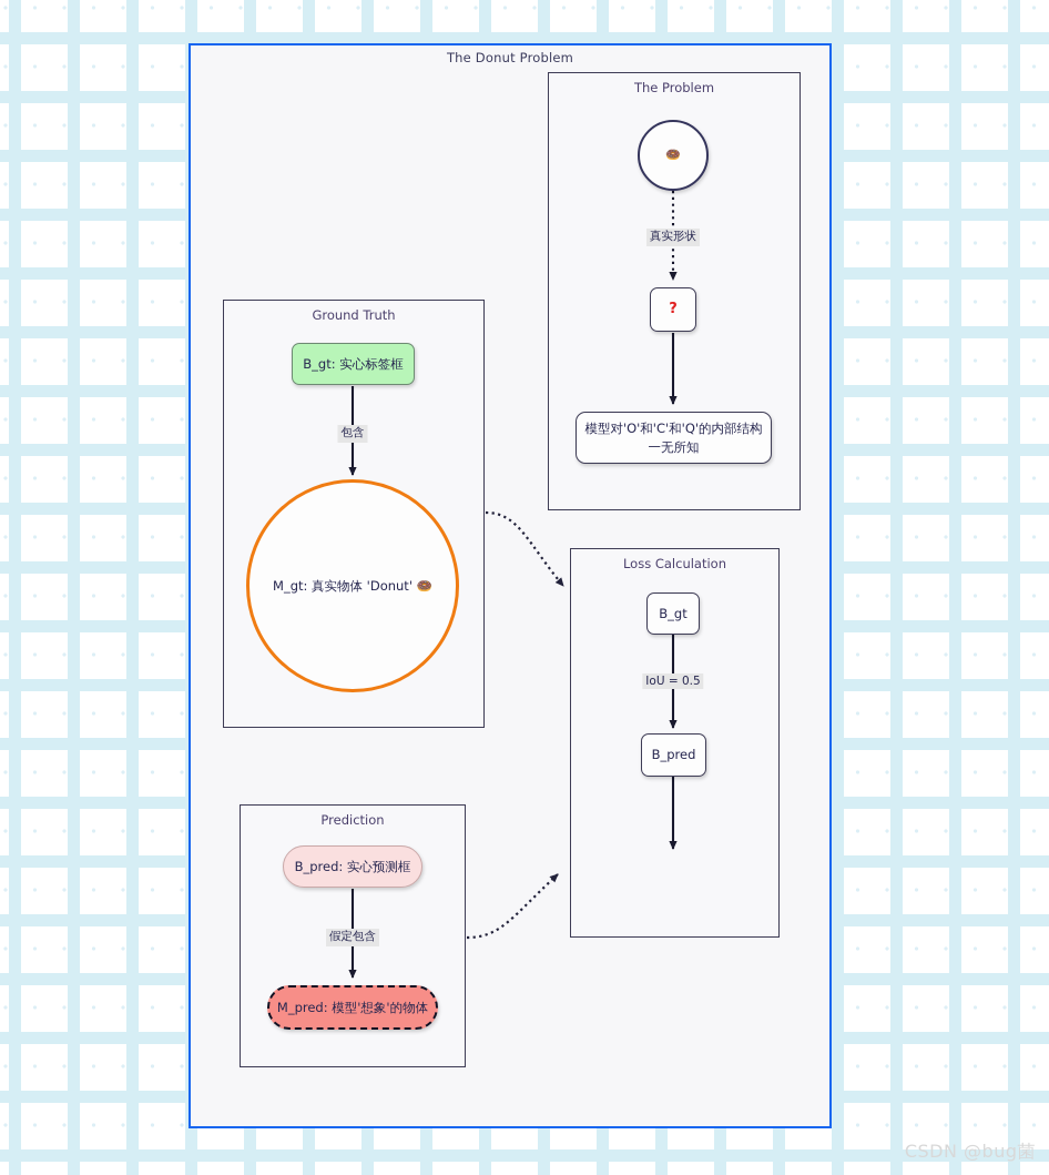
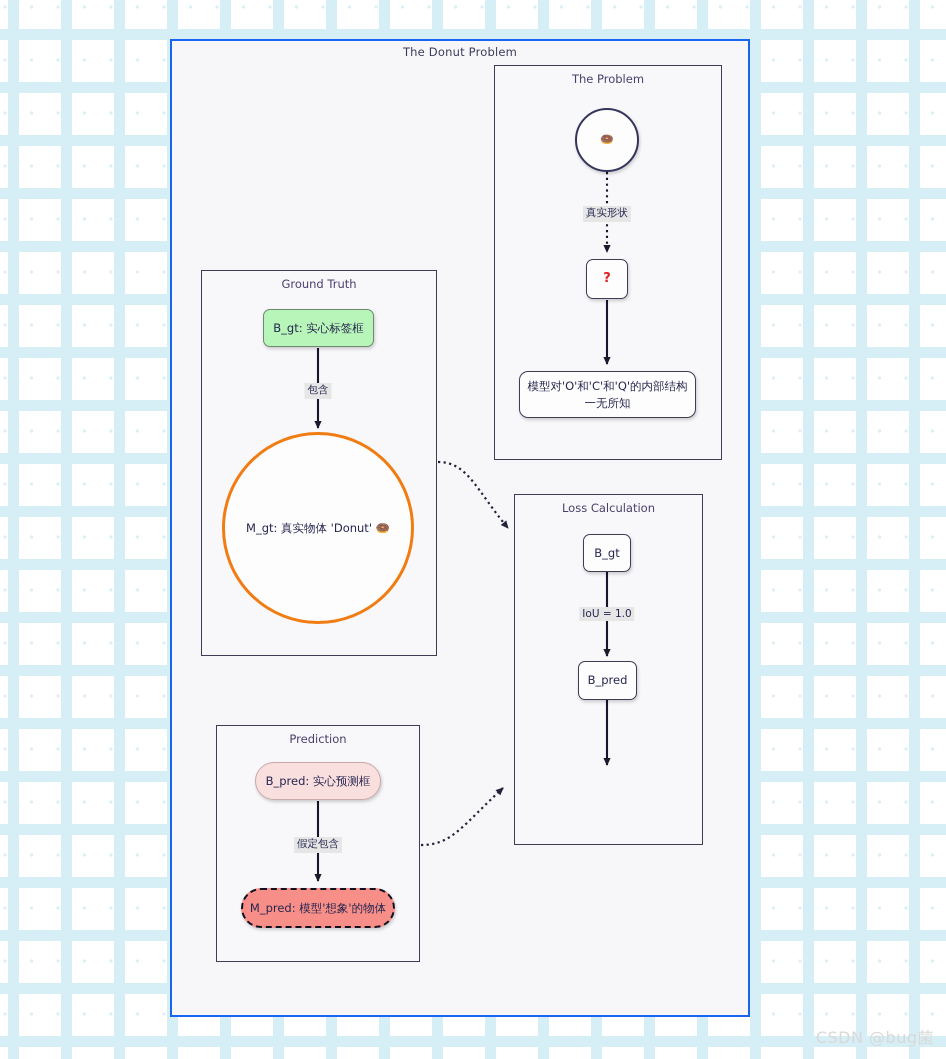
  The Donut Problem
  The Problem
  Ground Truth
  Loss Calculation
  Prediction
  🍩
  ?
  模型对'O'和'C'和'Q'的内部结构
  一无所知
  B_gt: 实心标签框
  M_gt: 真实物体 'Donut' 🍩
  B_pred: 实心预测框
  M_pred: 模型'想象'的物体
  B_gt
  B_pred
  真实形状
  包含
  假定包含
- IoU = 0.5
+ IoU = 1.0
  CSDN @bug菌
